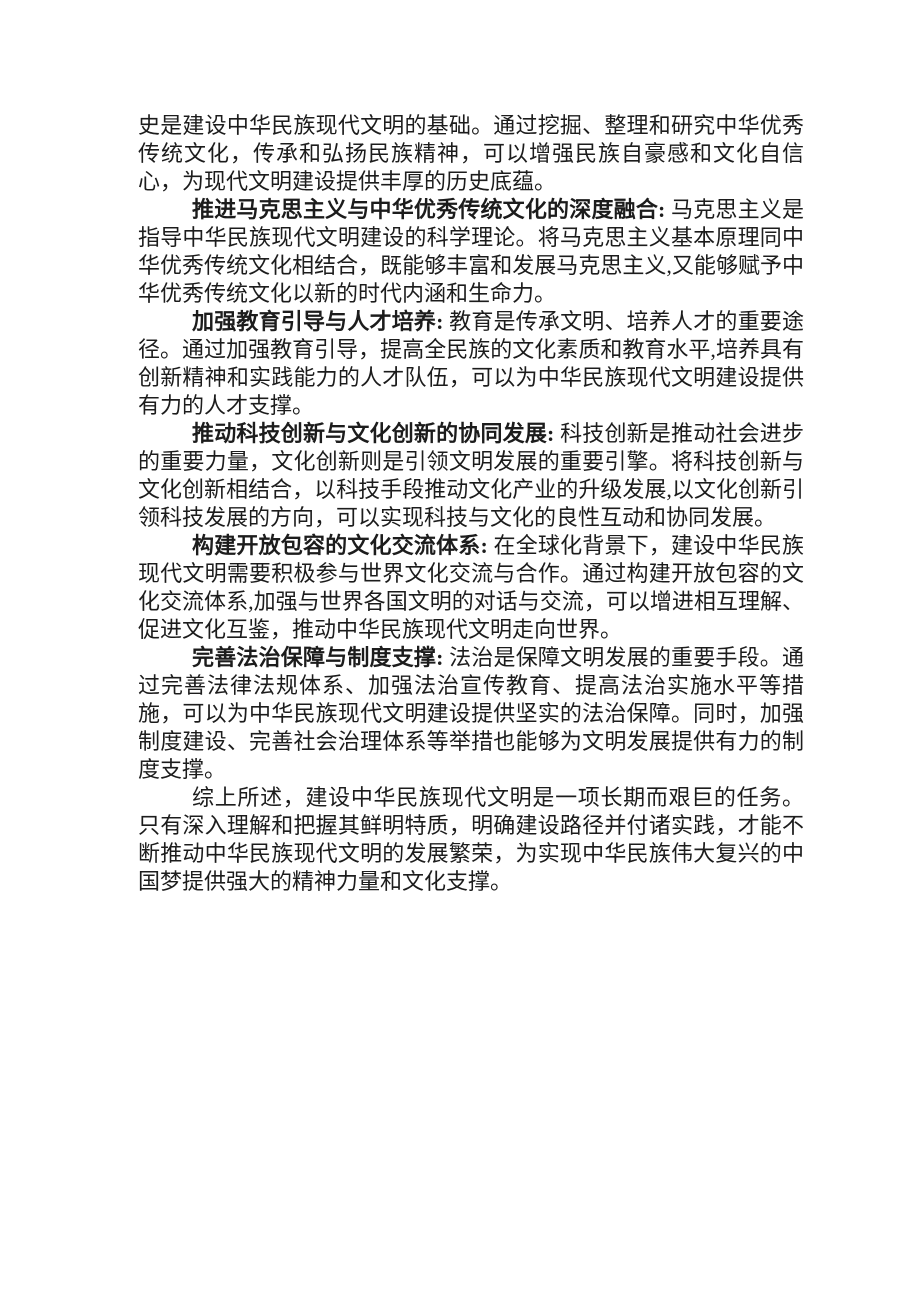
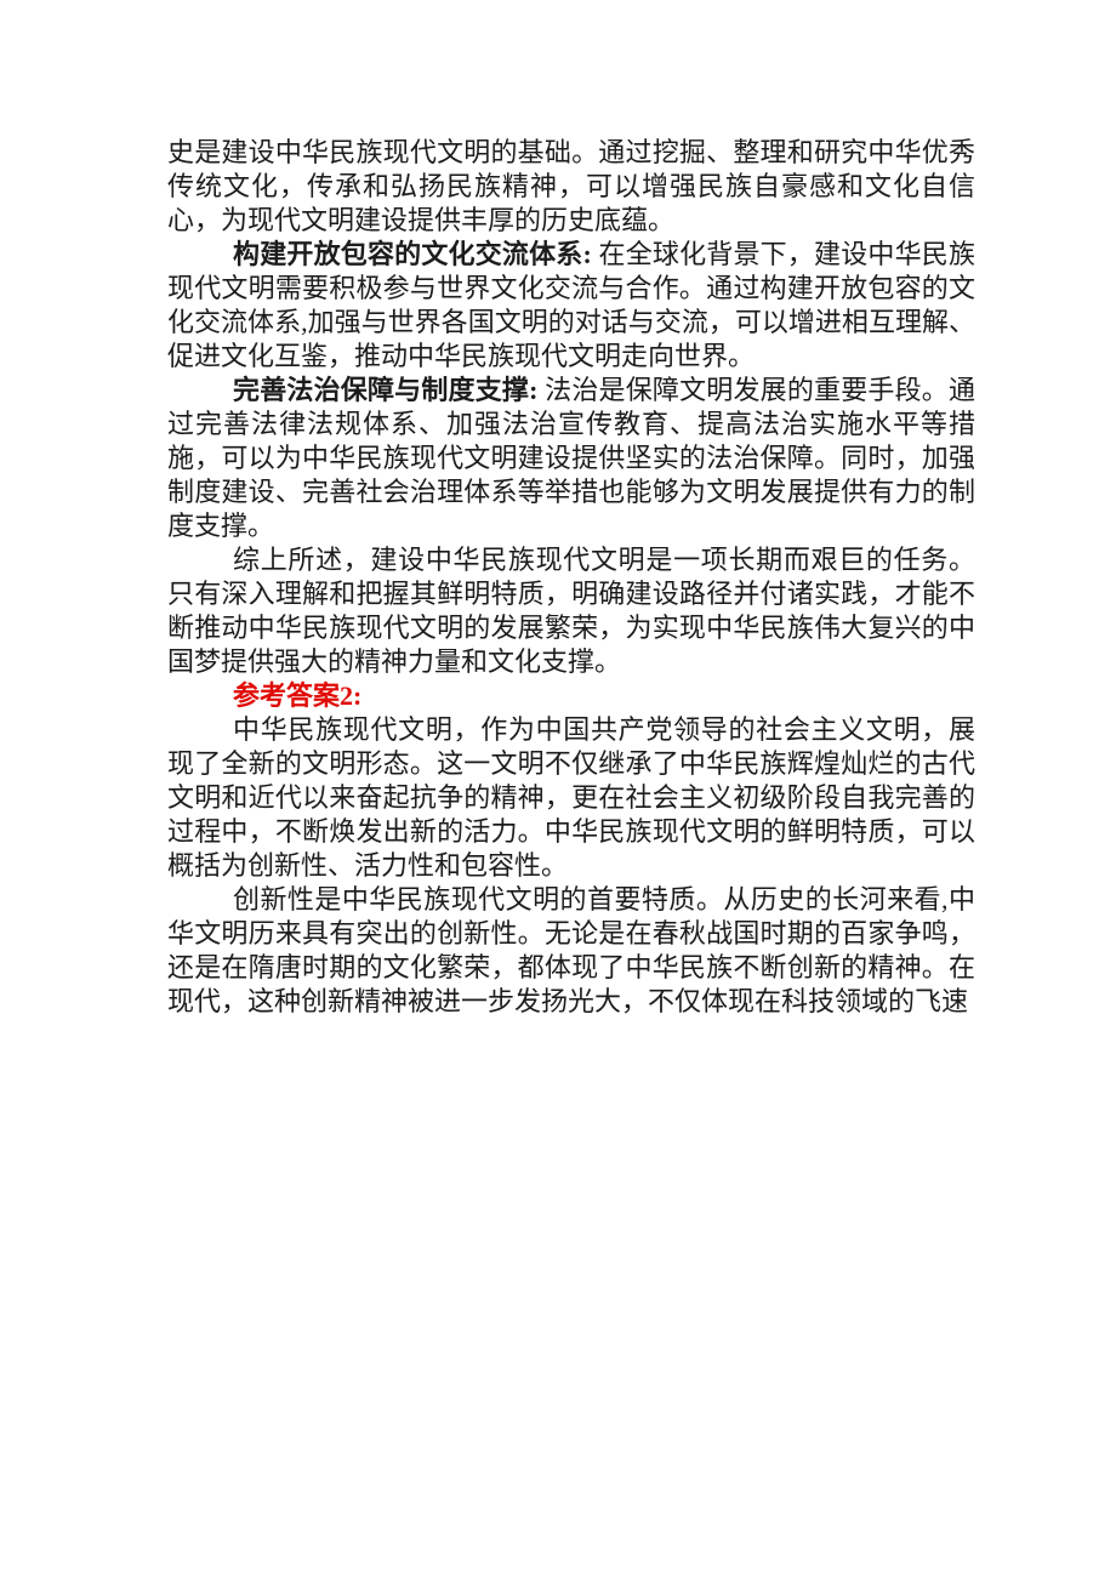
  史是建设中华民族现代文明的基础。通过挖掘、整理和研究中华优秀传统文化，传承和弘扬民族精神，可以增强民族自豪感和文化自信心，为现代文明建设提供丰厚的历史底蕴。
- 推进马克思主义与中华优秀传统文化的深度融合: 马克思主义是指导中华民族现代文明建设的科学理论。将马克思主义基本原理同中华优秀传统文化相结合，既能够丰富和发展马克思主义,又能够赋予中华优秀传统文化以新的时代内涵和生命力。
- 加强教育引导与人才培养: 教育是传承文明、培养人才的重要途径。通过加强教育引导，提高全民族的文化素质和教育水平,培养具有创新精神和实践能力的人才队伍，可以为中华民族现代文明建设提供有力的人才支撑。
- 推动科技创新与文化创新的协同发展: 科技创新是推动社会进步的重要力量，文化创新则是引领文明发展的重要引擎。将科技创新与文化创新相结合，以科技手段推动文化产业的升级发展,以文化创新引领科技发展的方向，可以实现科技与文化的良性互动和协同发展。
  构建开放包容的文化交流体系: 在全球化背景下，建设中华民族现代文明需要积极参与世界文化交流与合作。通过构建开放包容的文化交流体系,加强与世界各国文明的对话与交流，可以增进相互理解、促进文化互鉴，推动中华民族现代文明走向世界。
  完善法治保障与制度支撑: 法治是保障文明发展的重要手段。通过完善法律法规体系、加强法治宣传教育、提高法治实施水平等措施，可以为中华民族现代文明建设提供坚实的法治保障。同时，加强制度建设、完善社会治理体系等举措也能够为文明发展提供有力的制度支撑。
  综上所述，建设中华民族现代文明是一项长期而艰巨的任务。只有深入理解和把握其鲜明特质，明确建设路径并付诸实践，才能不断推动中华民族现代文明的发展繁荣，为实现中华民族伟大复兴的中国梦提供强大的精神力量和文化支撑。
+ 参考答案2:
+ 中华民族现代文明，作为中国共产党领导的社会主义文明，展现了全新的文明形态。这一文明不仅继承了中华民族辉煌灿烂的古代文明和近代以来奋起抗争的精神，更在社会主义初级阶段自我完善的过程中，不断焕发出新的活力。中华民族现代文明的鲜明特质，可以概括为创新性、活力性和包容性。
+ 创新性是中华民族现代文明的首要特质。从历史的长河来看,中华文明历来具有突出的创新性。无论是在春秋战国时期的百家争鸣，还是在隋唐时期的文化繁荣，都体现了中华民族不断创新的精神。在现代，这种创新精神被进一步发扬光大，不仅体现在科技领域的飞速
